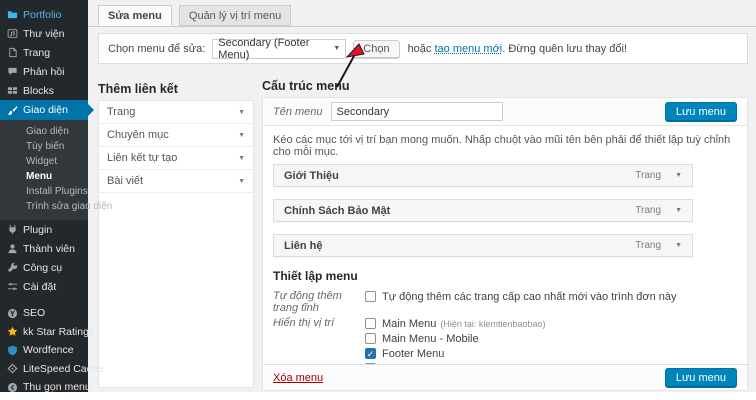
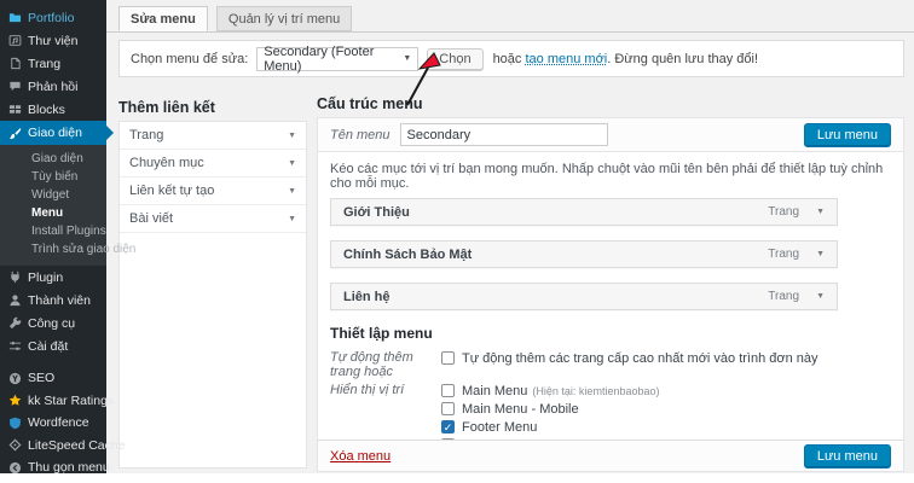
  Portfolio
  Thư viện
  Trang
  Phản hồi
  Blocks
  Giao diện
  Giao diện
  Tùy biến
  Widget
  Menu
  Install Plugins
  Trình sửa giao diện
  Plugin
  Thành viên
  Công cụ
  Cài đặt
  SEO
  kk Star Ratings
  Wordfence
  LiteSpeed Cache
  Thu gọn menu
  Sửa menu Quản lý vị trí menu
  Chọn menu để sửa:
  Secondary (Footer Menu)
  Chọn
  hoặc
  tạo menu mới
  . Đừng quên lưu thay đổi!
  Thêm liên kết
  Trang
  Chuyên mục
  Liên kết tự tạo
  Bài viết
  Cấu trúc meu
  Tên menu
  Secondary
  Lưu menu
  Kéo các mục tới vị trí bạn mong muốn. Nhấp chuột vào mũi tên bên phải để thiết lập tuỳ chỉnh cho mỗi mục.
  Giới Thiệu
  Trang
  Chính Sách Bảo Mật
  Trang
  Liên hệ
  Trang
  Thiết lập menu
- Tự động thêm trang tĩnh
+ Tự động thêm trang hoặc
  Tự động thêm các trang cấp cao nhất mới vào trình đơn này
  Hiển thị vị trí
  Main Menu
  (Hiện tại: kiemtienbaobao)
  Main Menu - Mobile
  ✓
  Footer Menu
  Xóa menu
  Lưu menu
